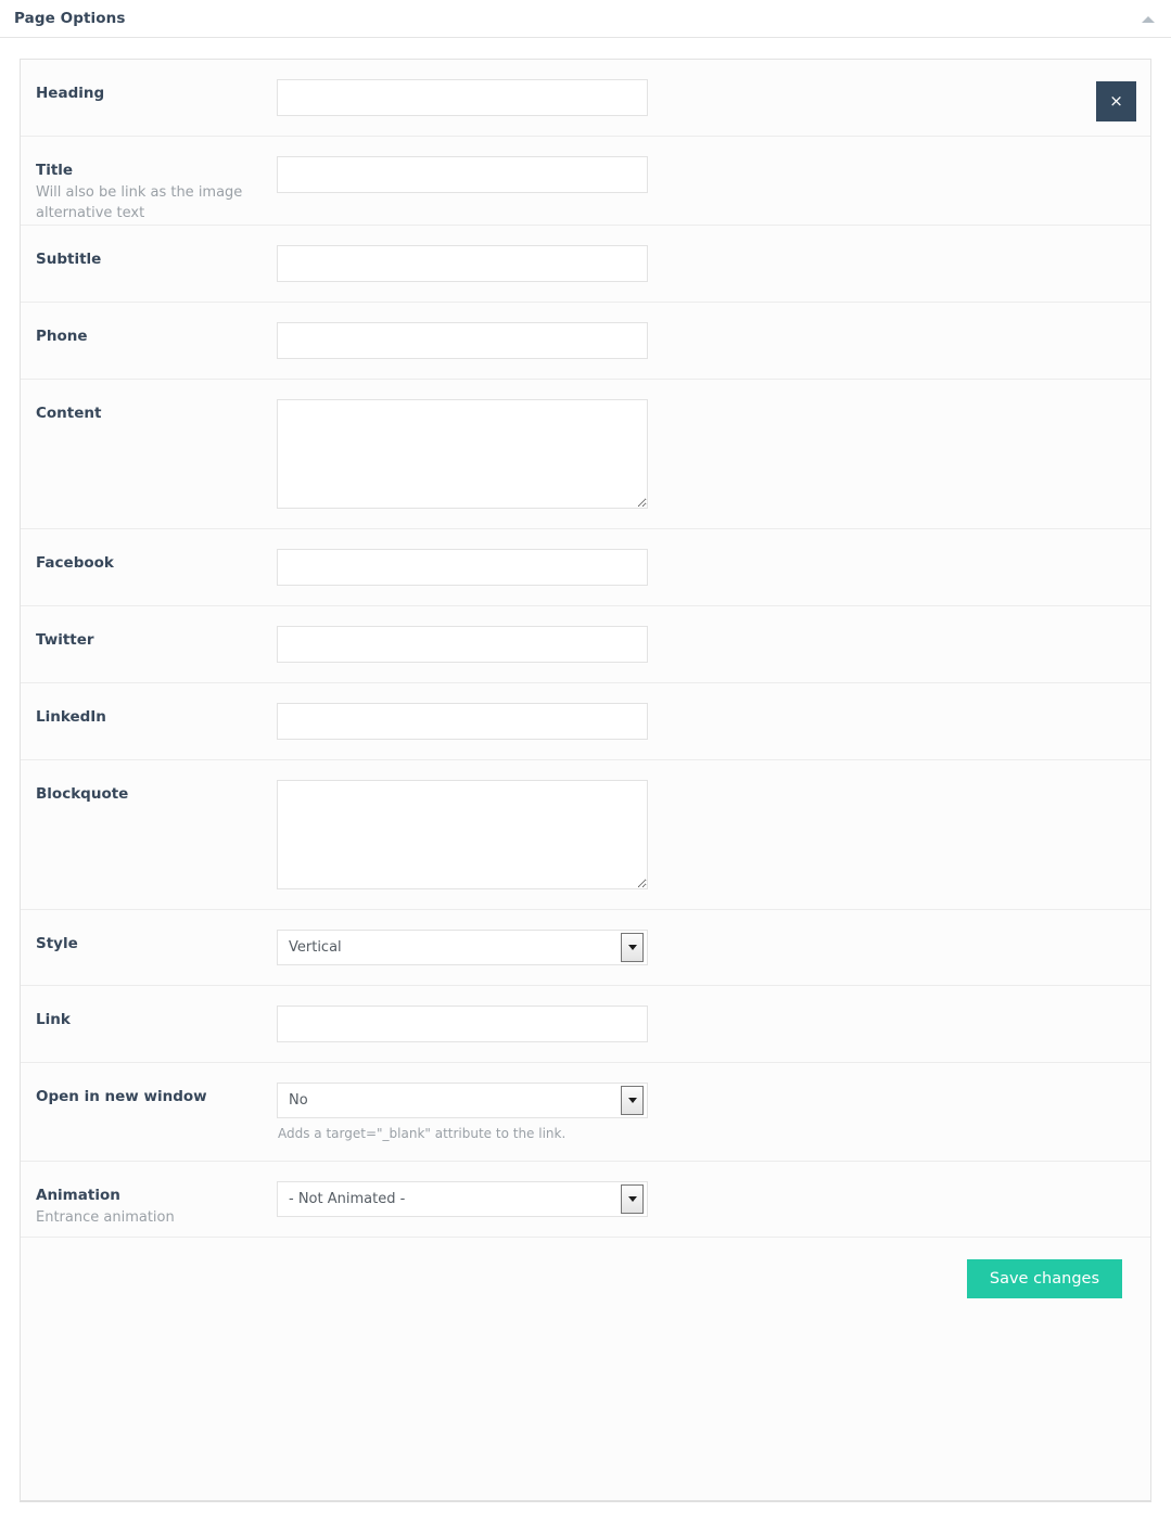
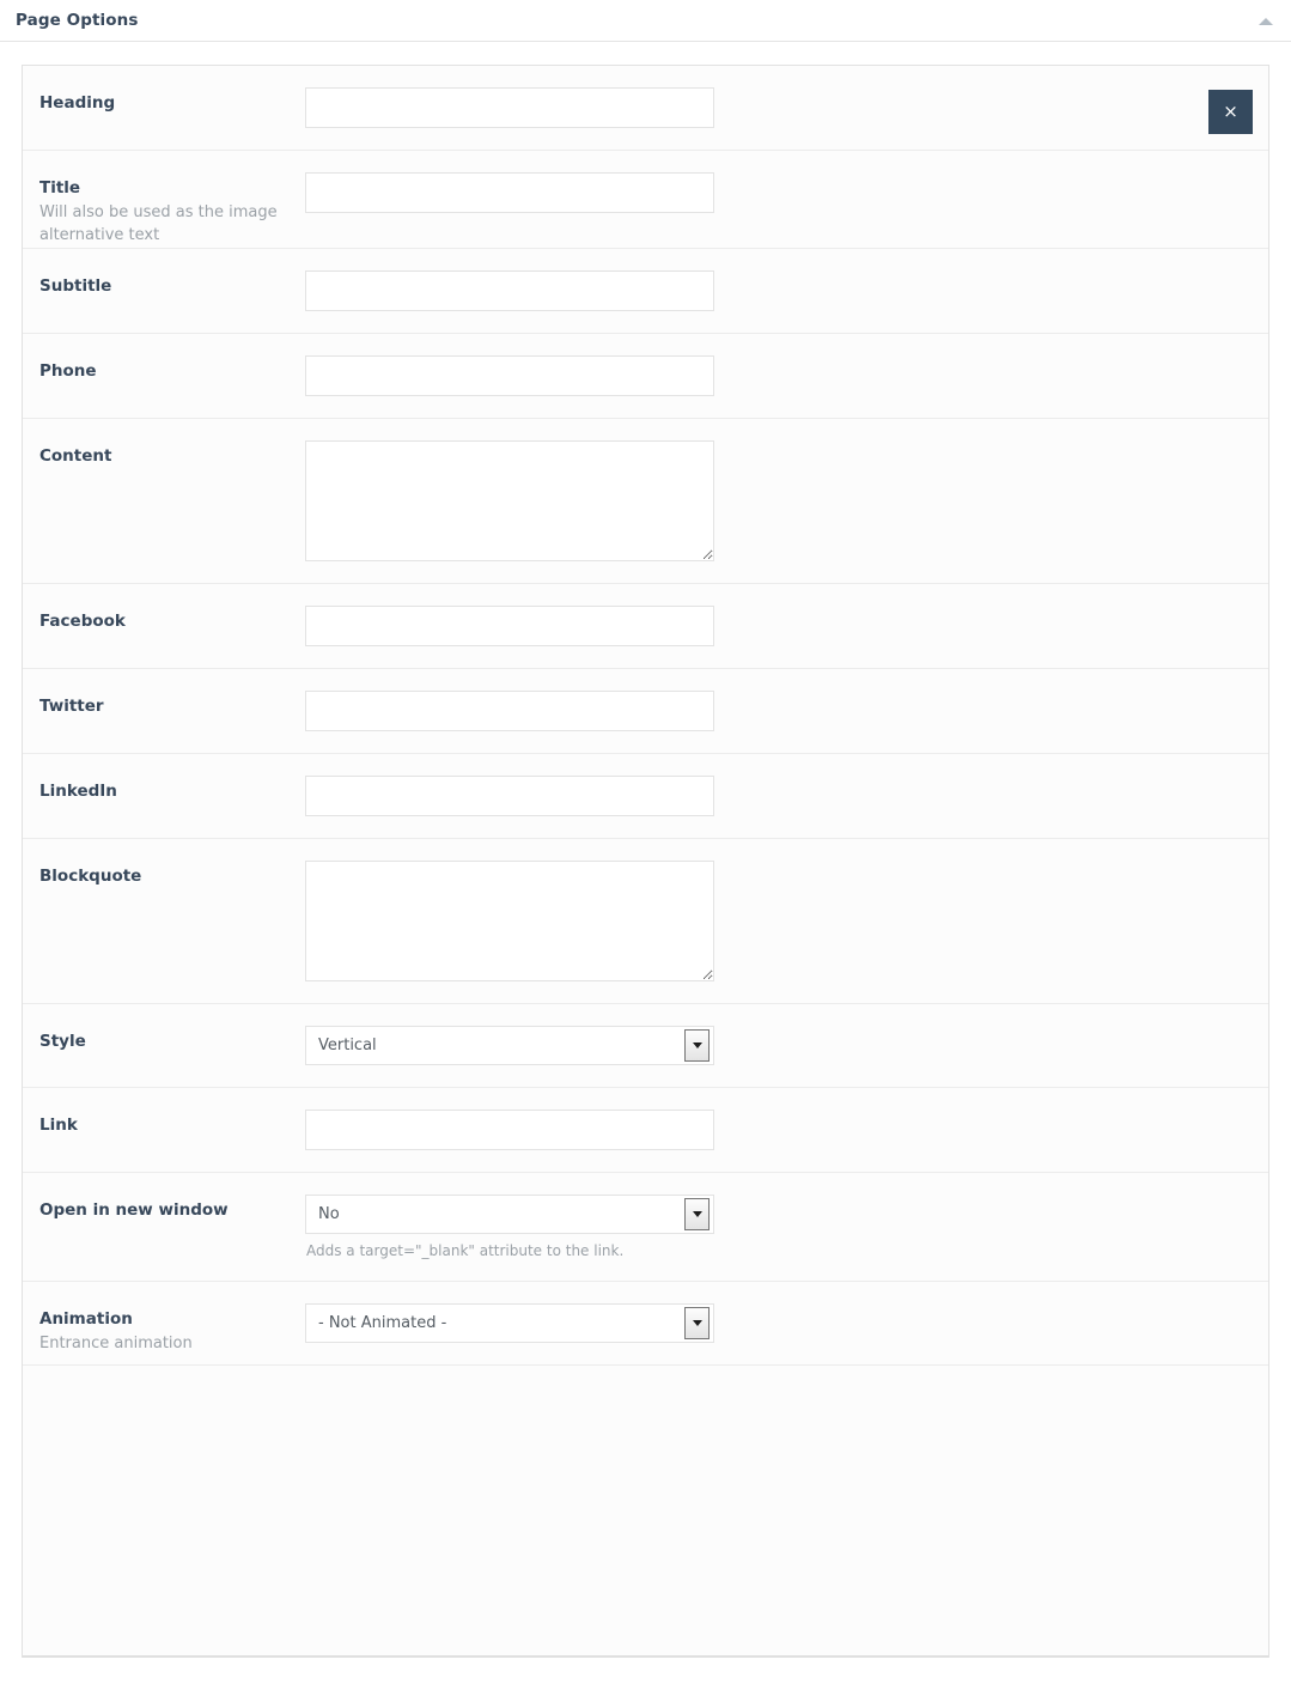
  Page Options
  ×
  Heading
  Title
- Will also be link as the image alternative text
+ Will also be used as the image alternative text
  Subtitle
  Phone
  Content
  Facebook
  Twitter
  LinkedIn
  Blockquote
  Style
  Vertical
  Link
  Open in new window
  No
  Adds a target="_blank" attribute to the link.
  Animation
  Entrance animation
  - Not Animated -
- Save changes
